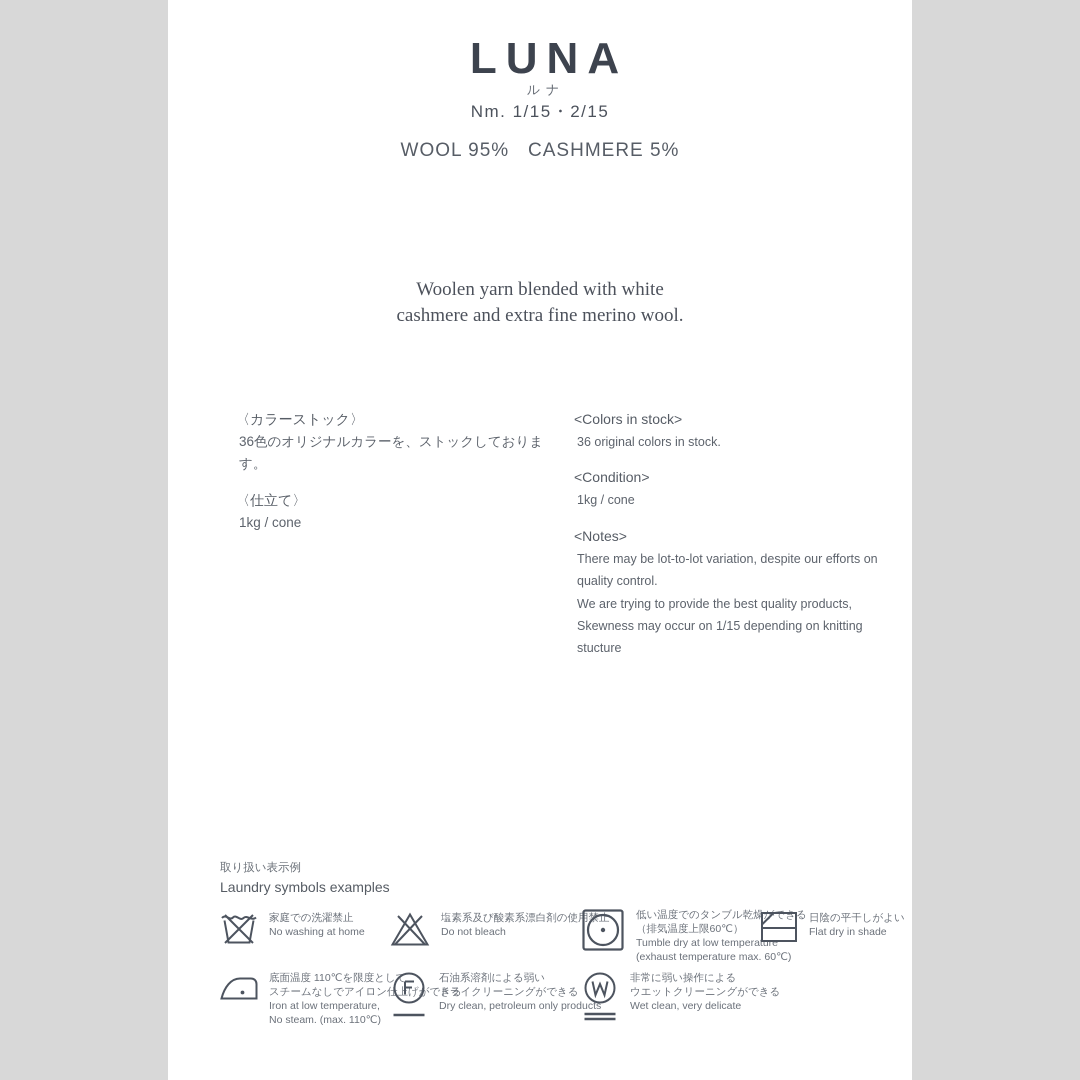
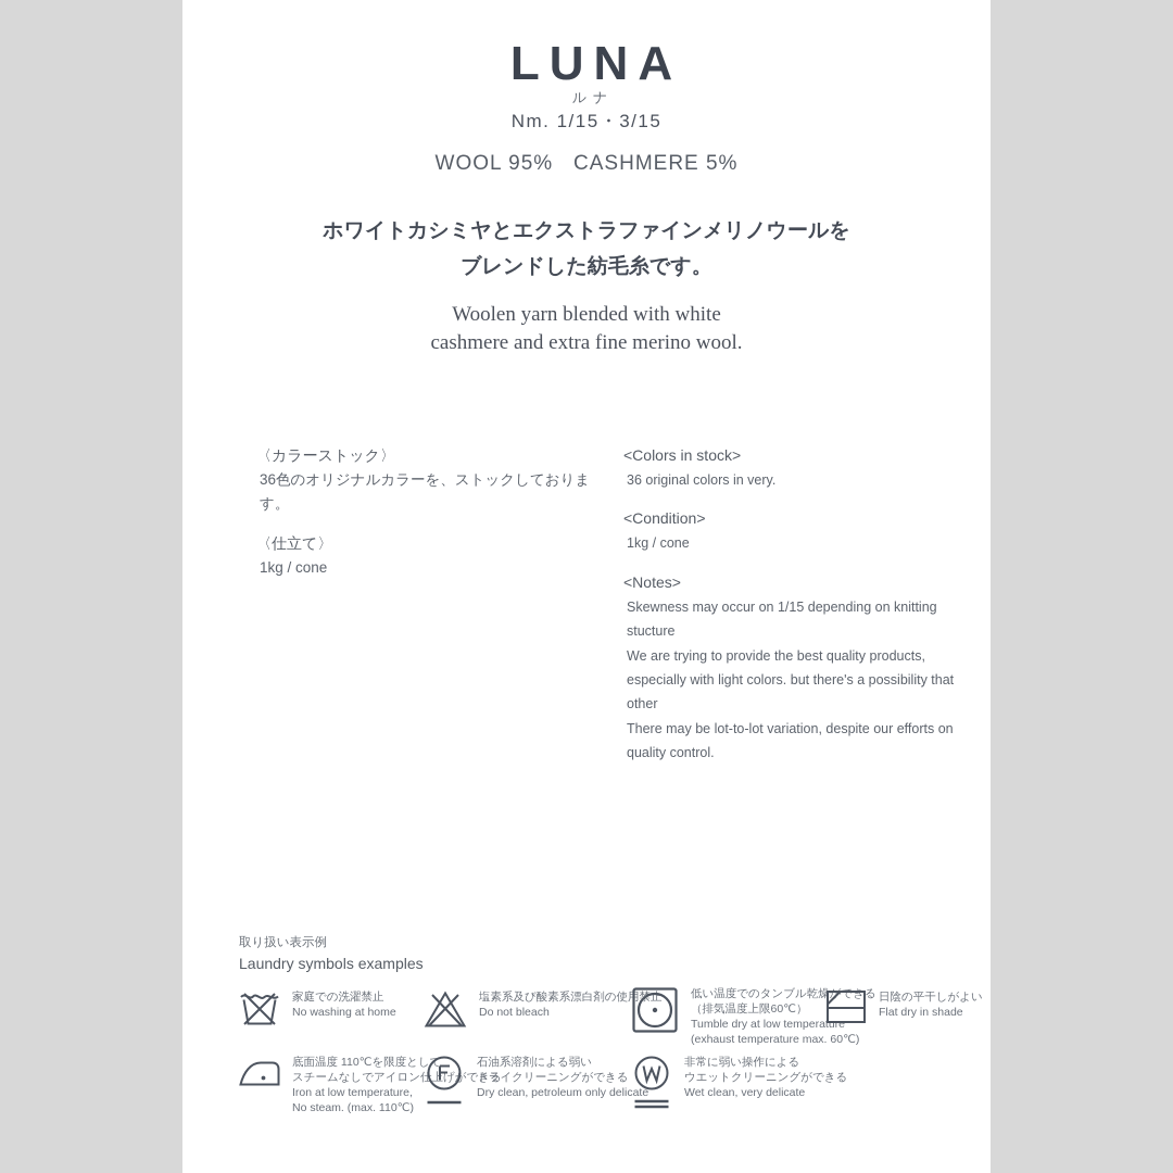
  LUNA
  ルナ
- Nm. 1/15・2/15
+ Nm. 1/15・3/15
  WOOL 95% CASHMERE 5%
+ ホワイトカシミヤとエクストラファインメリノウールを
+ ブレンドした紡毛糸です。
  Woolen yarn blended with white
  cashmere and extra fine merino wool.
  〈カラーストック〉
  36色のオリジナルカラーを、ストックしております。
  〈仕立て〉
  1kg / cone
  <Colors in stock>
- 36 original colors in stock.
+ 36 original colors in very.
  <Condition>
  1kg / cone
  <Notes>
- There may be lot-to-lot variation, despite our efforts on quality control.
+ Skewness may occur on 1/15 depending on knitting stucture
  We are trying to provide the best quality products,
+ especially with light colors. but there's a possibility that other
- Skewness may occur on 1/15 depending on knitting stucture
+ There may be lot-to-lot variation, despite our efforts on quality control.
  取り扱い表示例
  Laundry symbols examples
  家庭での洗濯禁止
  No washing at home
  塩素系及び酸素系漂白剤の使止
  Do not bleach
  低い温度でのタンブル乾燥ができる
  （排気温度上限60℃）
  Tumble dry at low temperature
  (exhaust temperature max. 60℃)
  日陰の平干しがよい
  Flat dry in shade
  底面温度 110℃を限度として
  スチームなしでアイロン仕上げができる
  Iron at low temperature,
  No steam. (max. 110℃)
  石油系溶剤による弱い
  ドライクリーニングができる
- Dry clean, petroleum only products
+ Dry clean, petroleum only delicate
  非常に弱い操作による
  ウエットクリーニングができる
  Wet clean, very delicate
